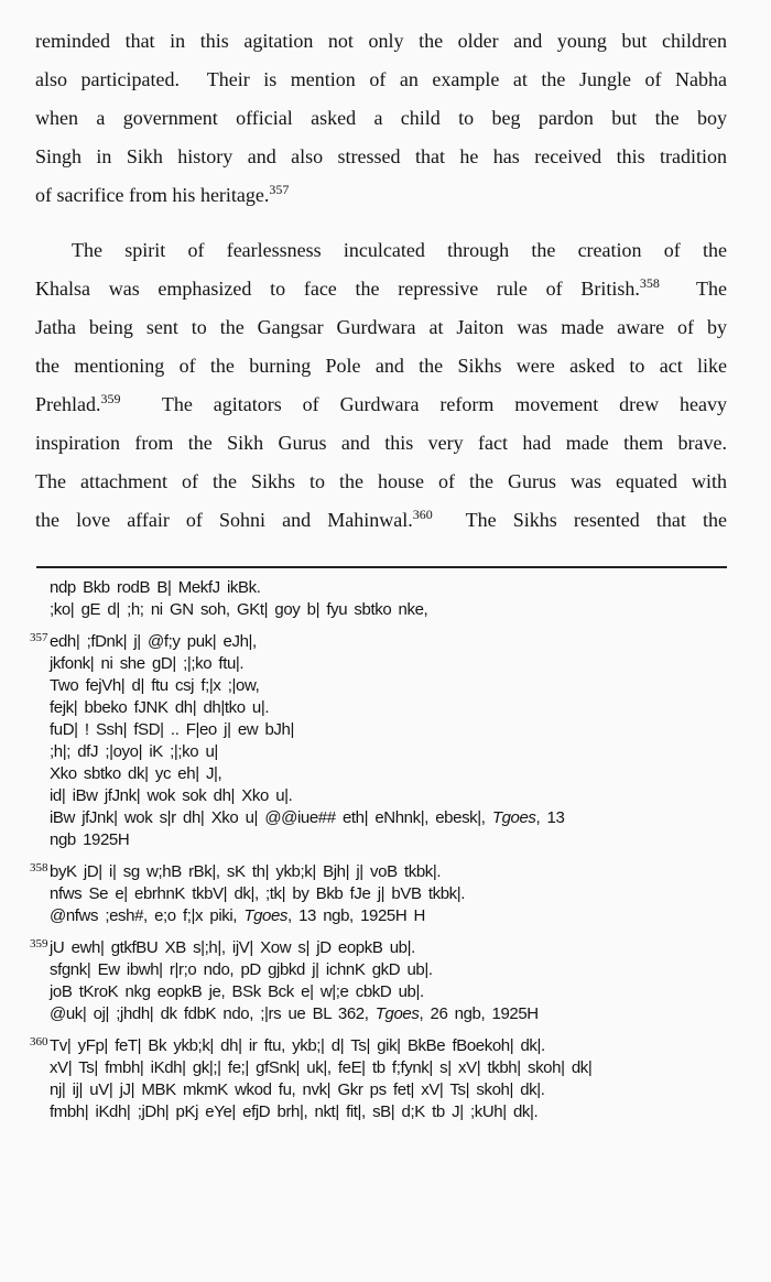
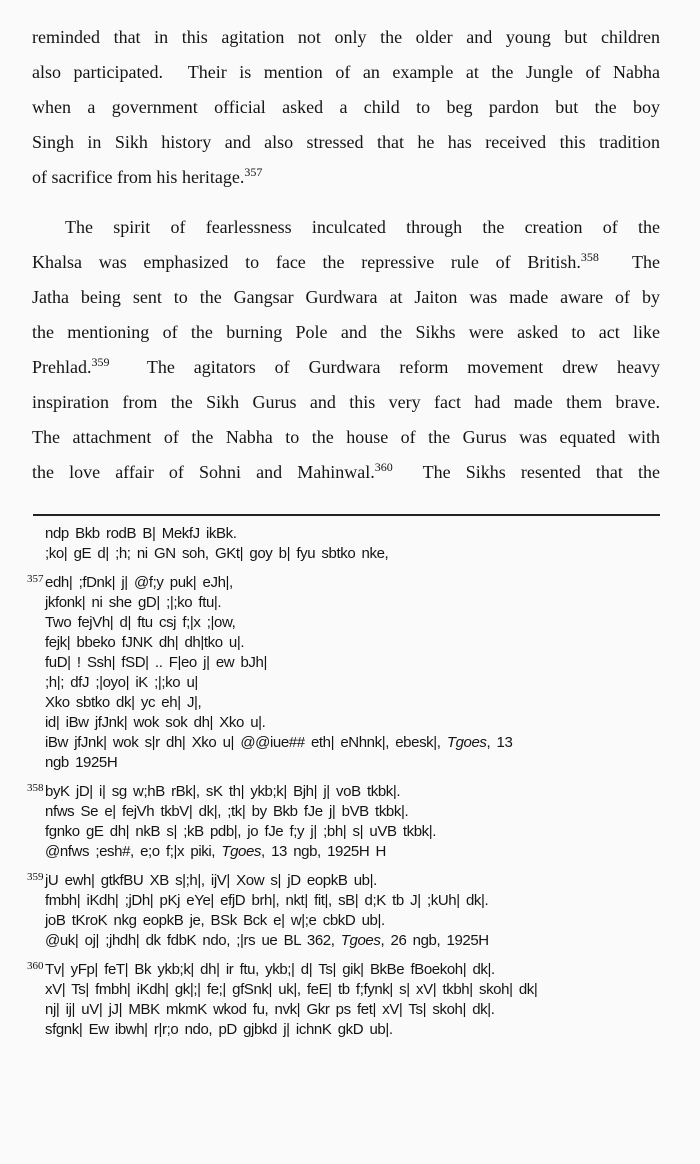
  reminded that in this agitation not only the older and young but children
  also participated. Their is mention of an example at the Jungle of Nabha
  when a government official asked a child to beg pardon but the boy
  Singh in Sikh history and also stressed that he has received this tradition
  of sacrifice from his heritage.357
  The spirit of fearlessness inculcated through the creation of the
  Khalsa was emphasized to face the repressive rule of British.358 The
  Jatha being sent to the Gangsar Gurdwara at Jaiton was made aware of by
  the mentioning of the burning Pole and the Sikhs were asked to act like
  Prehlad.359 The agitators of Gurdwara reform movement drew heavy
  inspiration from the Sikh Gurus and this very fact had made them brave.
- The attachment of the Sikhs to the house of the Gurus was equated with
+ The attachment of the Nabha to the house of the Gurus was equated with
  the love affair of Sohni and Mahinwal.360 The Sikhs resented that the
  ndp Bkb rodB B| MekfJ ikBk.
  ;ko| gE d| ;h; ni GN soh, GKt| goy b| fyu sbtko nke,
  357
  edh| ;fDnk| j| @f;y puk| eJh|,
  jkfonk| ni she gD| ;|;ko ftu|.
  Two fejVh| d| ftu csj f;|x ;|ow,
  fejk| bbeko fJNK dh| dh|tko u|.
  fuD| ! Ssh| fSD| .. F|eo j| ew bJh|
  ;h|; dfJ ;|oyo| iK ;|;ko u|
  Xko sbtko dk| yc eh| J|,
  id| iBw jfJnk| wok sok dh| Xko u|.
  iBw jfJnk| wok s|r dh| Xko u| @@iue## eth| eNhnk|, ebesk|, Tgoes, 13
  ngb 1925H
  358
  byK jD| i| sg w;hB rBk|, sK th| ykb;k| Bjh| j| voB tkbk|.
- nfws Se e| ebrhnK tkbV| dk|, ;tk| by Bkb fJe j| bVB tkbk|.
+ nfws Se e| fejVh tkbV| dk|, ;tk| by Bkb fJe j| bVB tkbk|.
+ fgnko gE dh| nkB s| ;kB pdb|, jo fJe f;y j| ;bh| s| uVB tkbk|.
  @nfws ;esh#, e;o f;|x piki, Tgoes, 13 ngb, 1925H H
  359
  jU ewh| gtkfBU XB s|;h|, ijV| Xow s| jD eopkB ub|.
- sfgnk| Ew ibwh| r|r;o ndo, pD gjbkd j| ichnK gkD ub|.
+ fmbh| iKdh| ;jDh| pKj eYe| efjD brh|, nkt| fit|, sB| d;K tb J| ;kUh| dk|.
  joB tKroK nkg eopkB je, BSk Bck e| w|;e cbkD ub|.
  @uk| oj| ;jhdh| dk fdbK ndo, ;|rs ue BL 362, Tgoes, 26 ngb, 1925H
  360
  Tv| yFp| feT| Bk ykb;k| dh| ir ftu, ykb;| d| Ts| gik| BkBe fBoekoh| dk|.
  xV| Ts| fmbh| iKdh| gk|;| fe;| gfSnk| uk|, feE| tb f;fynk| s| xV| tkbh| skoh| dk|
  nj| ij| uV| jJ| MBK mkmK wkod fu, nvk| Gkr ps fet| xV| Ts| skoh| dk|.
- fmbh| iKdh| ;jDh| pKj eYe| efjD brh|, nkt| fit|, sB| d;K tb J| ;kUh| dk|.
+ sfgnk| Ew ibwh| r|r;o ndo, pD gjbkd j| ichnK gkD ub|.
